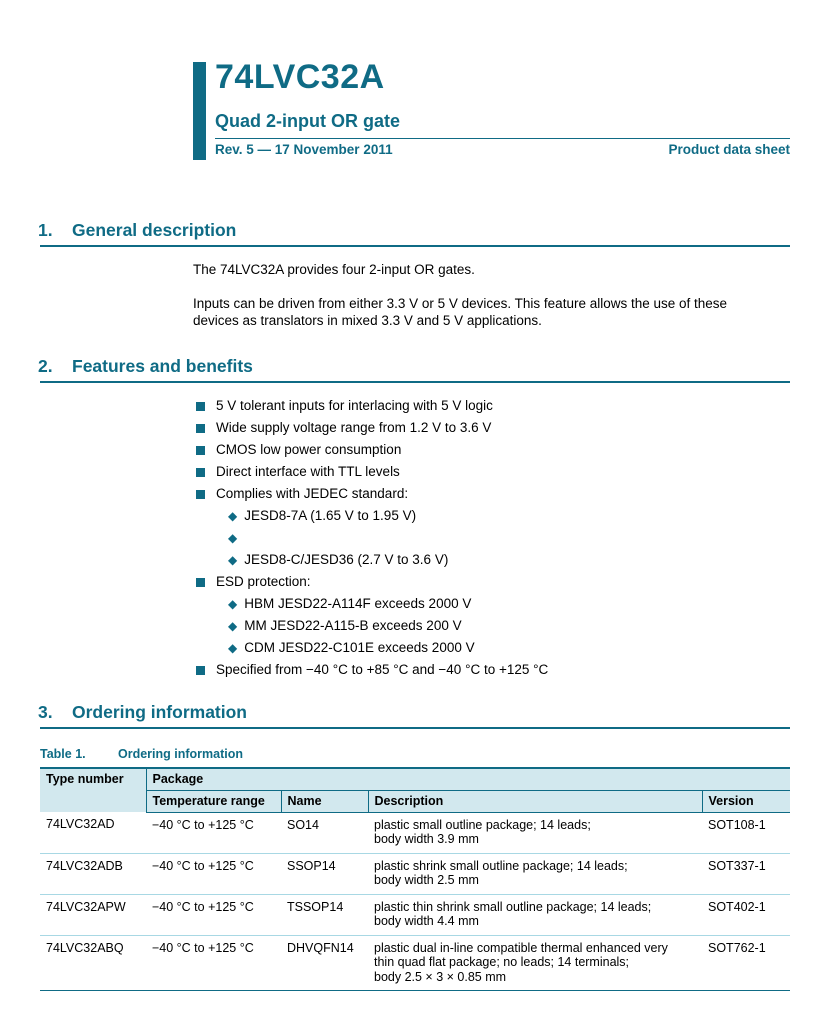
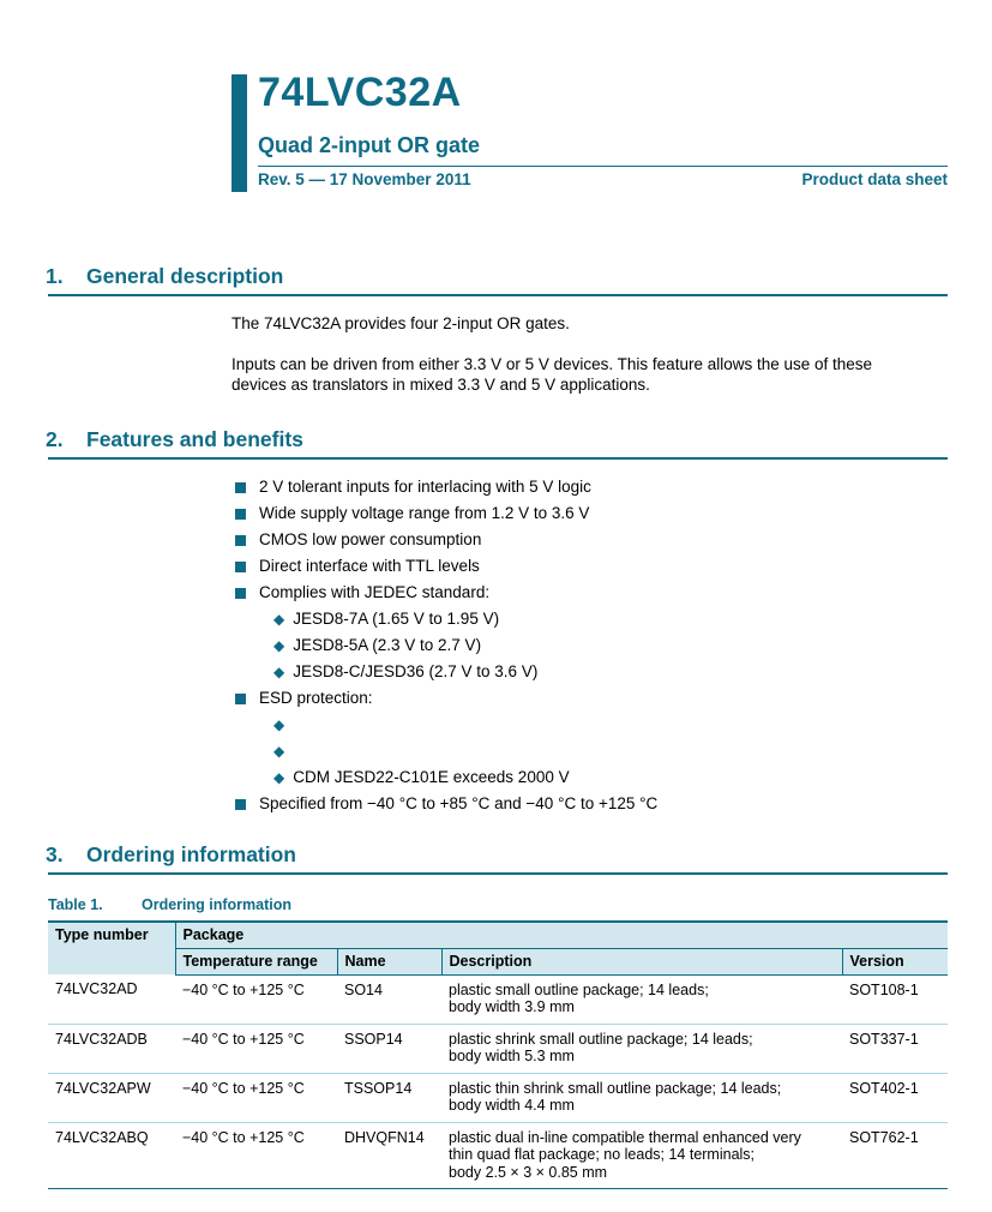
  74LVC32A
  Quad 2-input OR gate
  Rev. 5 — 17 November 2011
  Product data sheet
  1. General description
  The 74LVC32A provides four 2-input OR gates.
  Inputs can be driven from either 3.3 V or 5 V devices. This feature allows the use of these
  devices as translators in mixed 3.3 V and 5 V applications.
  2. Features and benefits
- 5 V tolerant inputs for interlacing with 5 V logic
+ 2 V tolerant inputs for interlacing with 5 V logic
  Wide supply voltage range from 1.2 V to 3.6 V
  CMOS low power consumption
  Direct interface with TTL levels
  Complies with JEDEC standard:
  ◆
  JESD8-7A (1.65 V to 1.95 V)
  ◆
+ JESD8-5A (2.3 V to 2.7 V)
  ◆
  JESD8-C/JESD36 (2.7 V to 3.6 V)
  ESD protection:
  ◆
- HBM JESD22-A114F exceeds 2000 V
  ◆
- MM JESD22-A115-B exceeds 200 V
  ◆
  CDM JESD22-C101E exceeds 2000 V
  Specified from −40 °C to +85 °C and −40 °C to +125 °C
  3. Ordering information
  Table 1. Ordering information
  Type number	Package
  Temperature range	Name	Description	Version
  74LVC32AD	−40 °C to +125 °C	SO14	plastic small outline package; 14 leads; body width 3.9 mm	SOT108-1
- 74LVC32ADB	−40 °C to +125 °C	SSOP14	plastic shrink small outline package; 14 leads; body width 2.5 mm	SOT337-1
+ 74LVC32ADB	−40 °C to +125 °C	SSOP14	plastic shrink small outline package; 14 leads; body width 5.3 mm	SOT337-1
  74LVC32APW	−40 °C to +125 °C	TSSOP14	plastic thin shrink small outline package; 14 leads; body width 4.4 mm	SOT402-1
  74LVC32ABQ	−40 °C to +125 °C	DHVQFN14	plastic dual in-line compatible thermal enhanced very thin quad flat package; no leads; 14 terminals; body 2.5 × 3 × 0.85 mm	SOT762-1
